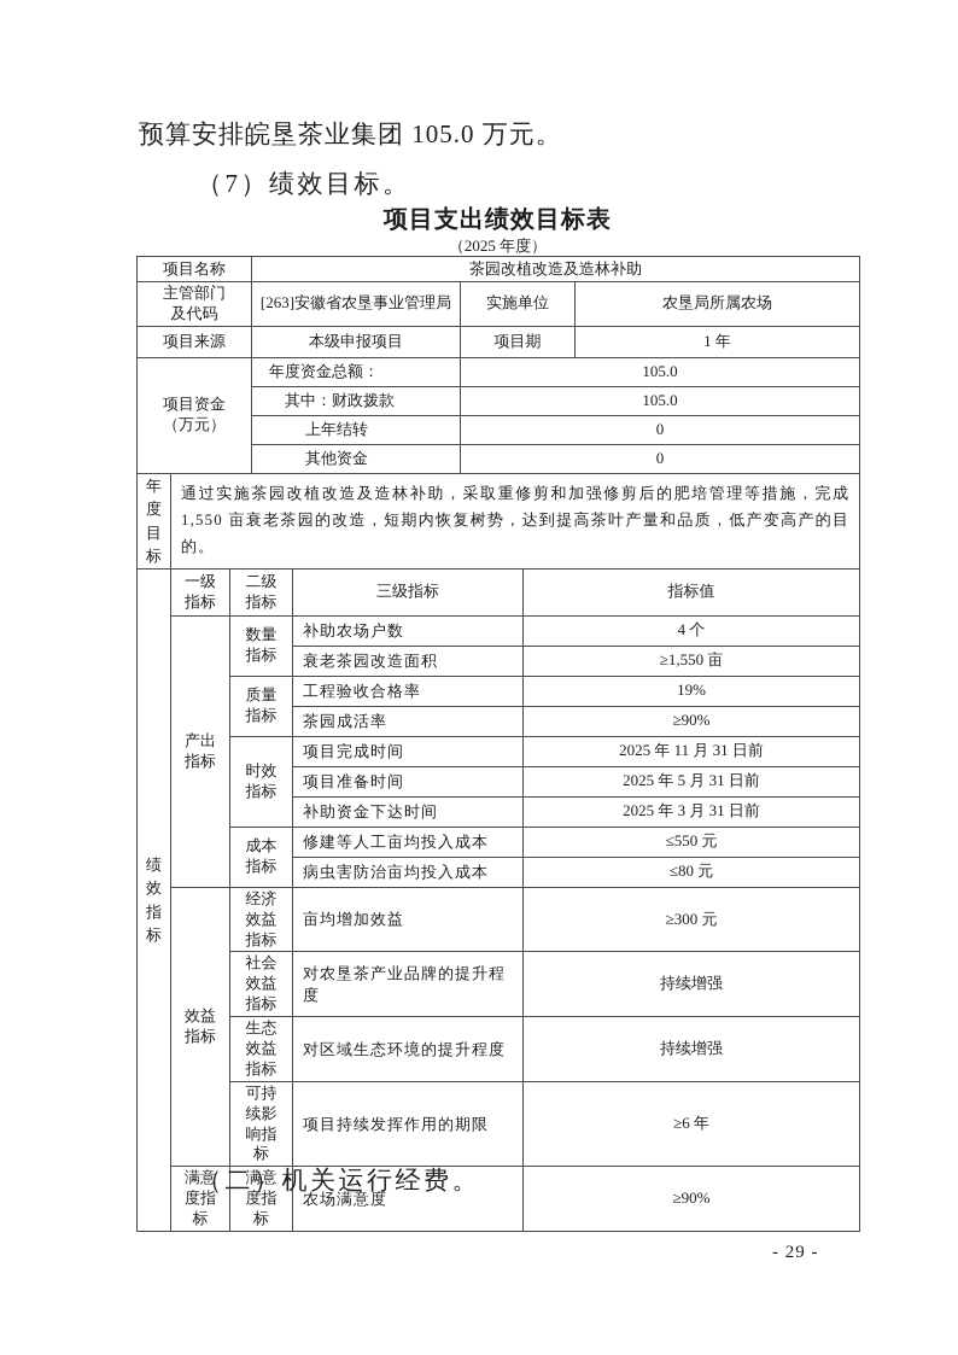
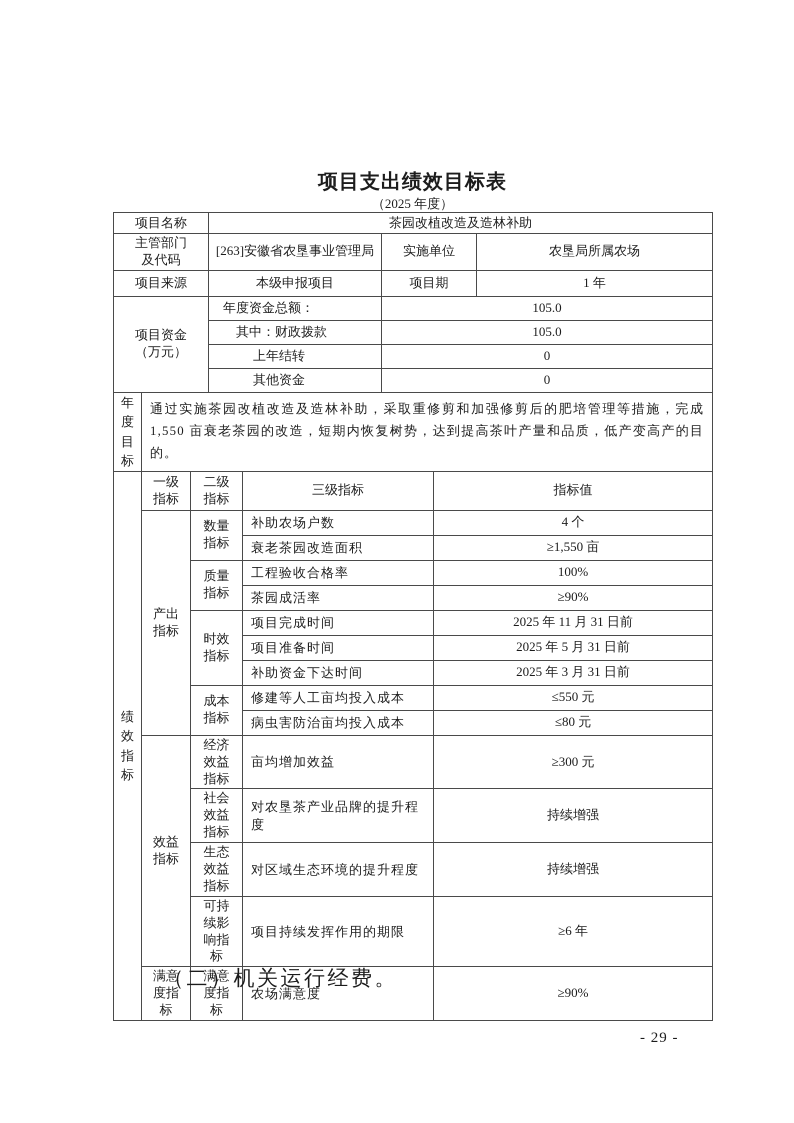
- 预算安排皖垦茶业集团 105.0 万元。
- （7）绩效目标。
  项目支出绩效目标表
  （2025 年度）
  项目名称	茶园改植改造及造林补助
  主管部门 及代码	[263]安徽省农垦事业管理局	实施单位	农垦局所属农场
  项目来源	本级申报项目	项目期	1 年
  项目资金 （万元）	年度资金总额：	105.0
  其中：财政拨款	105.0
  上年结转	0
  其他资金	0
  年 度 目 标	通过实施茶园改植改造及造林补助，采取重修剪和加强修剪后的肥培管理等措施，完成1,550 亩衰老茶园的改造，短期内恢复树势，达到提高茶叶产量和品质，低产变高产的目的。
  绩 效 指 标	一级 指标	二级 指标	三级指标	指标值
  产出 指标	数量 指标	补助农场户数	4 个
  衰老茶园改造面积	≥1,550 亩
- 质量 指标	工程验收合格率	19%
+ 质量 指标	工程验收合格率	100%
  茶园成活率	≥90%
  时效 指标	项目完成时间	2025 年 11 月 31 日前
  项目准备时间	2025 年 5 月 31 日前
  补助资金下达时间	2025 年 3 月 31 日前
  成本 指标	修建等人工亩均投入成本	≤550 元
  病虫害防治亩均投入成本	≤80 元
  效益 指标	经济 效益 指标	亩均增加效益	≥300 元
  社会 效益 指标	对农垦茶产业品牌的提升程度	持续增强
  生态 效益 指标	对区域生态环境的提升程度	持续增强
  可持 续影 响指 标	项目持续发挥作用的期限	≥6 年
  满意 度指 标	满意 度指 标	农场满意度	≥90%
  （二）机关运行经费。
  - 29 -
